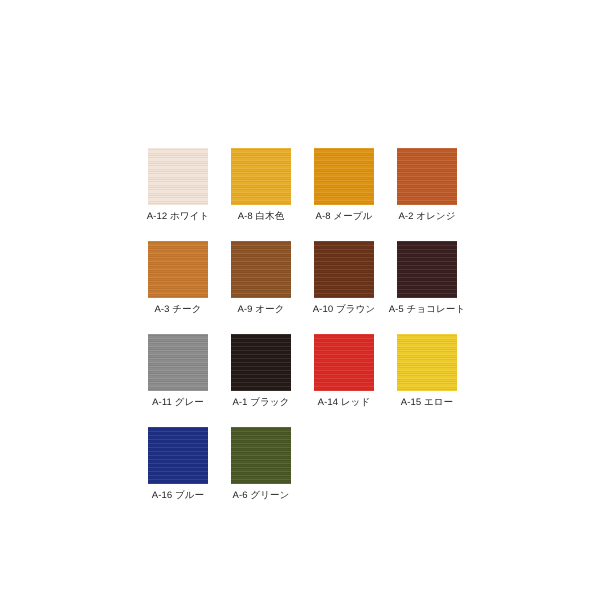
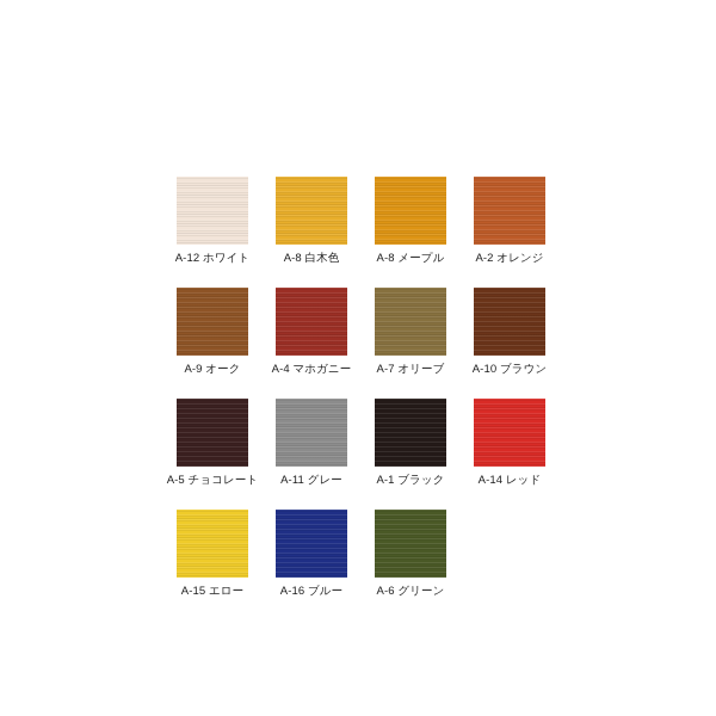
  A-12 ホワイト
  A-8 白木色
  A-8 メープル
  A-2 オレンジ
- A-3 チーク
  A-9 オーク
+ A-4 マホガニー
+ A-7 オリーブ
  A-10 ブラウン
  A-5 チョコレート
  A-11 グレー
  A-1 ブラック
  A-14 レッド
  A-15 エロー
  A-16 ブルー
  A-6 グリーン
